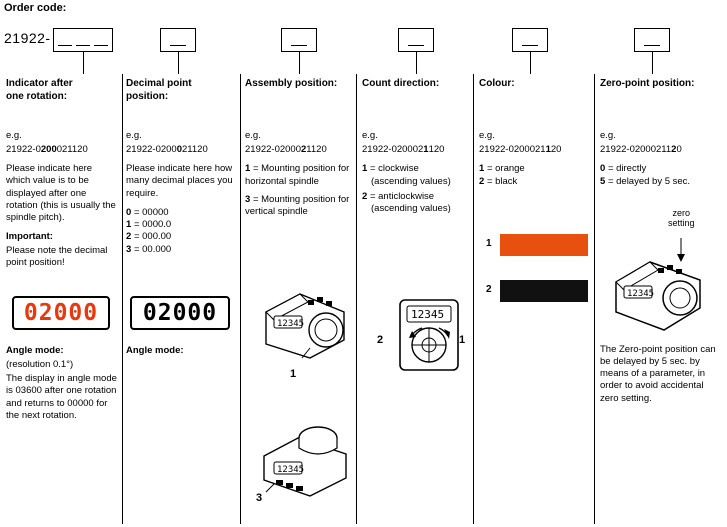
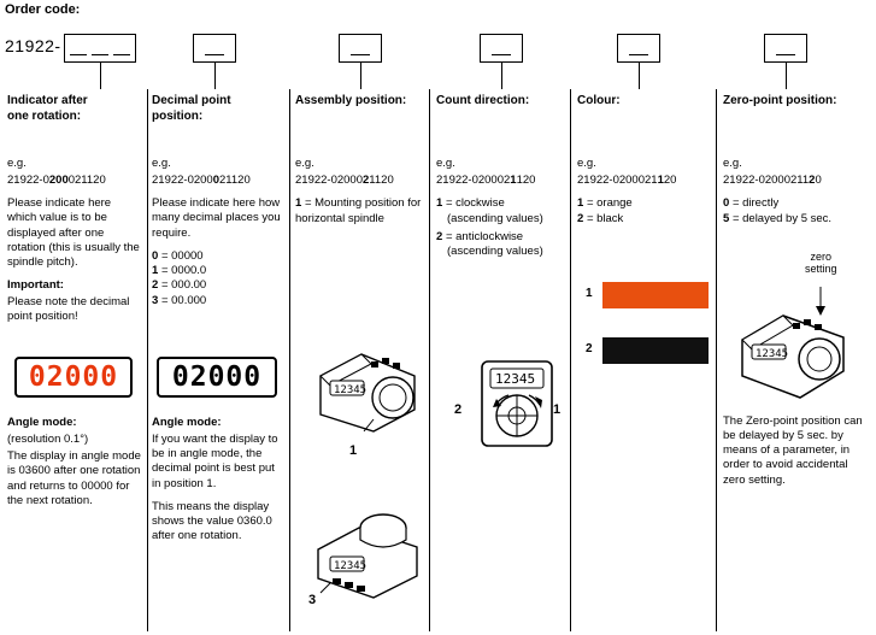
  Order code:
  21922-
  Indicator after
  one rotation:
  e.g.
  21922-0200021120
  Please indicate here which value is to be displayed after one rotation (this is usually the spindle pitch).
  Important:
  Please note the decimal point position!
  02000
  Angle mode:
  (resolution 0.1°)
  The display in angle mode is 03600 after one rotation and returns to 00000 for the next rotation.
  Decimal point position:
  e.g.
  21922-0200021120
  Please indicate here how many decimal places you require.
  0 = 00000
  1 = 0000.0
  2 = 000.00
  3 = 00.000
  02000
  Angle mode:
+ If you want the display to be in angle mode, the decimal point is best put in position 1.
+ This means the display shows the value 0360.0 after one rotation.
  Assembly position:
  e.g.
  21922-0200021120
  1 = Mounting position for horizontal spindle
- 3 = Mounting position for vertical spindle
  12345
  1
  12345
  3
  Count direction:
  e.g.
  21922-0200021120
  1 = clockwise
  (ascending values)
  2 = anticlockwise
  (ascending values)
  12345
  2
  1
  Colour:
  e.g.
  21922-0200021120
  1 = orange
  2 = black
  1
  2
  Zero-point position:
  e.g.
  21922-0200021120
  0 = directly
  5 = delayed by 5 sec.
  zero
  setting
  12345
  The Zero-point position can be delayed by 5 sec. by means of a parameter, in order to avoid accidental zero setting.
